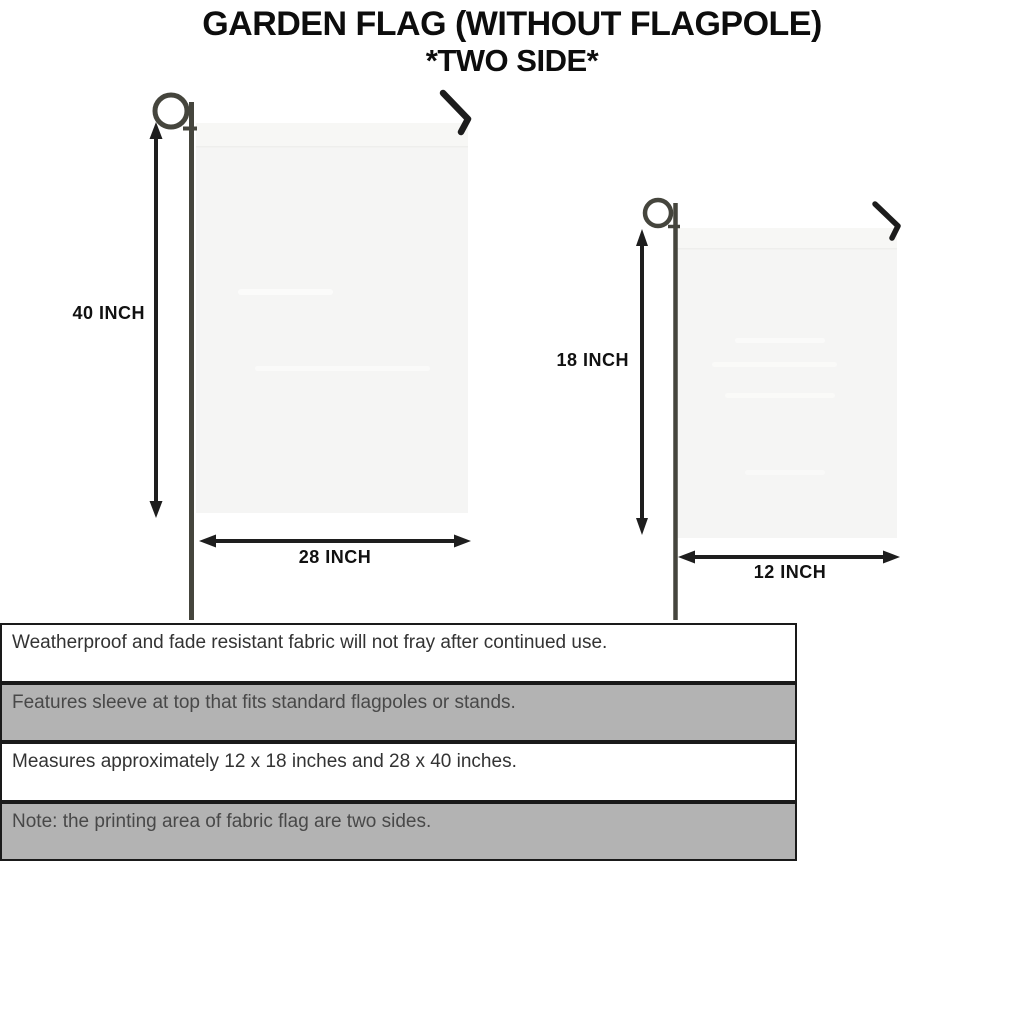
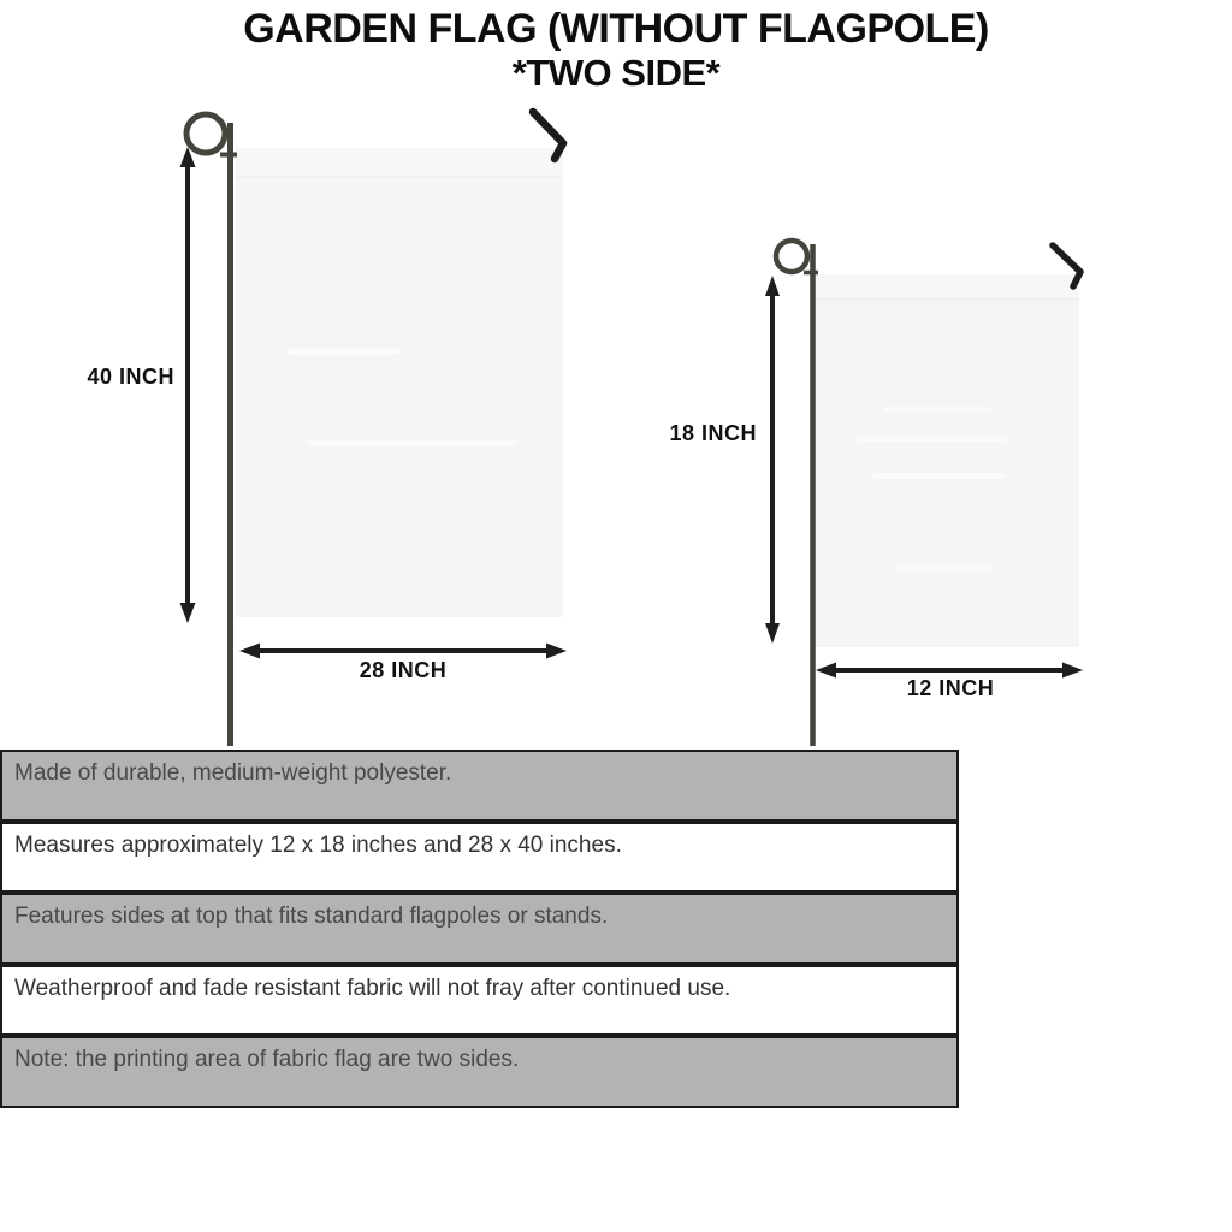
  GARDEN FLAG (WITHOUT FLAGPOLE)
  *TWO SIDE*
  40 INCH
  28 INCH
  18 INCH
  12 INCH
+ Made of durable, medium-weight polyester.
- Weatherproof and fade resistant fabric will not fray after continued use.
+ Measures approximately 12 x 18 inches and 28 x 40 inches.
- Features sleeve at top that fits standard flagpoles or stands.
+ Features sides at top that fits standard flagpoles or stands.
- Measures approximately 12 x 18 inches and 28 x 40 inches.
+ Weatherproof and fade resistant fabric will not fray after continued use.
  Note: the printing area of fabric flag are two sides.
